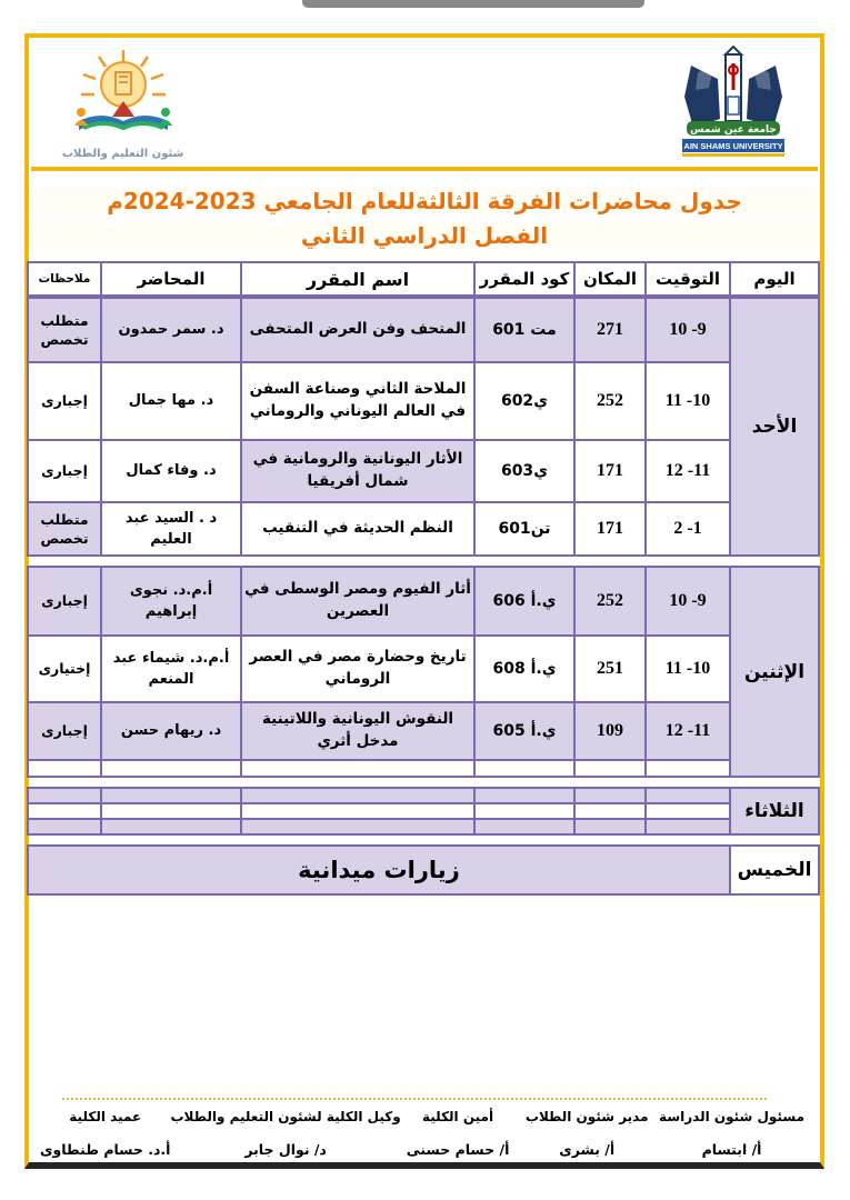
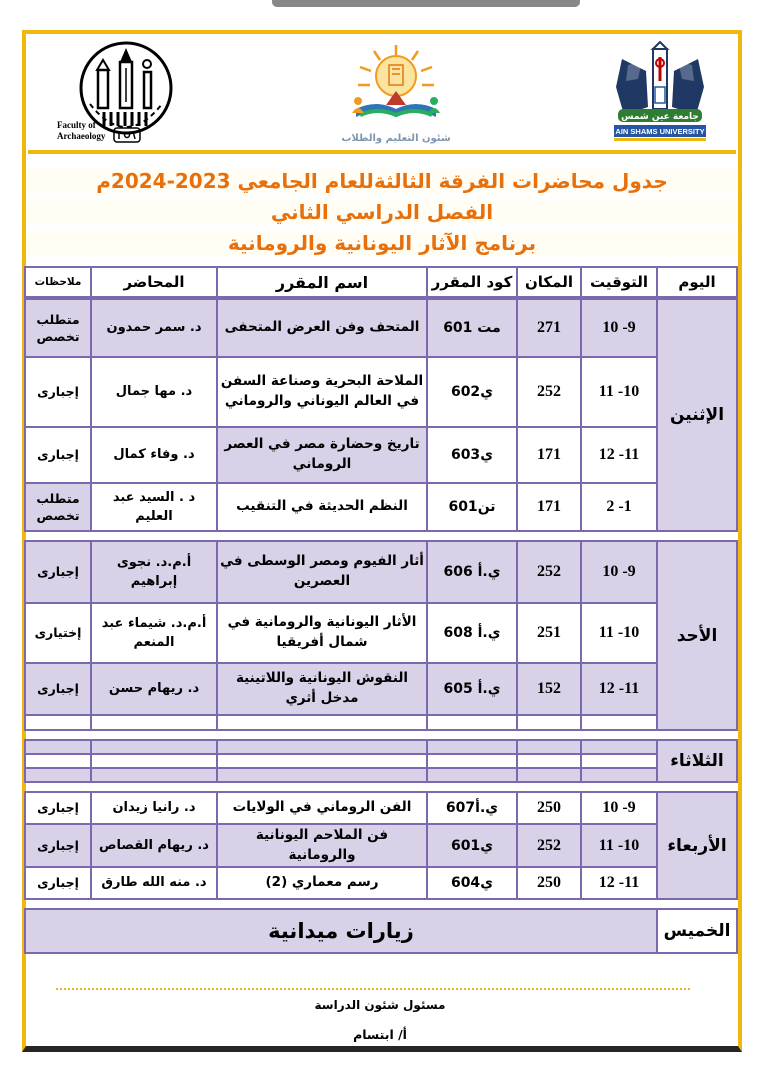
  جامعة عين شمس
  AIN SHAMS UNIVERSITY
  شئون التعليم والطلاب
+ Faculty of
+ Archaeology
  جدول محاضرات الفرقة الثالثةللعام الجامعي 2023-2024م
  الفصل الدراسي الثاني
+ برنامج الآثار اليونانية والرومانية
  اليوم	التوقيت	المكان	كود المقرر	اسم المقرر	المحاضر	ملاحظات
- الأحد	10 -9	271	مت 601	المتحف وفن العرض المتحفى	د. سمر حمدون	متطلب تخصص
+ الإثنين	10 -9	271	مت 601	المتحف وفن العرض المتحفى	د. سمر حمدون	متطلب تخصص
- 11 -10	252	ي602	الملاحة الثاني وصناعة السفن في العالم اليوناني والروماني	د. مها جمال	إجبارى
+ 11 -10	252	ي602	الملاحة البحرية وصناعة السفن في العالم اليوناني والروماني	د. مها جمال	إجبارى
- 12 -11	171	ي603	الأثار اليونانية والرومانية في شمال أفريقيا	د. وفاء كمال	إجبارى
+ 12 -11	171	ي603	تاريخ وحضارة مصر في العصر الروماني	د. وفاء كمال	إجبارى
  2 -1	171	تن601	النظم الحديثة في التنقيب	د . السيد عبد العليم	متطلب تخصص
- الإثنين	10 -9	252	ي.أ 606	أثار الفيوم ومصر الوسطى في العصرين	أ.م.د. نجوى إبراهيم	إجبارى
+ الأحد	10 -9	252	ي.أ 606	أثار الفيوم ومصر الوسطى في العصرين	أ.م.د. نجوى إبراهيم	إجبارى
- 11 -10	251	ي.أ 608	تاريخ وحضارة مصر في العصر الروماني	أ.م.د. شيماء عبد المنعم	إختيارى
+ 11 -10	251	ي.أ 608	الأثار اليونانية والرومانية في شمال أفريقيا	أ.م.د. شيماء عبد المنعم	إختيارى
- 12 -11	109	ي.أ 605	النقوش اليونانية واللاتينية مدخل أثري	د. ريهام حسن	إجبارى
+ 12 -11	152	ي.أ 605	النقوش اليونانية واللاتينية مدخل أثري	د. ريهام حسن	إجبارى
  الثلاثاء
+ الأربعاء	10 -9	250	ي.أ607	الفن الروماني في الولايات	د. رانيا زيدان	إجبارى
+ 11 -10	252	ي601	فن الملاحم اليونانية والرومانية	د. ريهام القصاص	إجبارى
+ 12 -11	250	ي604	رسم معماري (2)	د. منه الله طارق	إجبارى
  الخميس	زيارات ميدانية
  مسئول شئون الدراسة
  أ/ ابتسام
- مدير شئون الطلاب
- أ/ بشرى
- أمين الكلية
- أ/ حسام حسنى
- وكيل الكلية لشئون التعليم والطلاب
- د/ نوال جابر
- عميد الكلية
- أ.د. حسام طنطاوى
